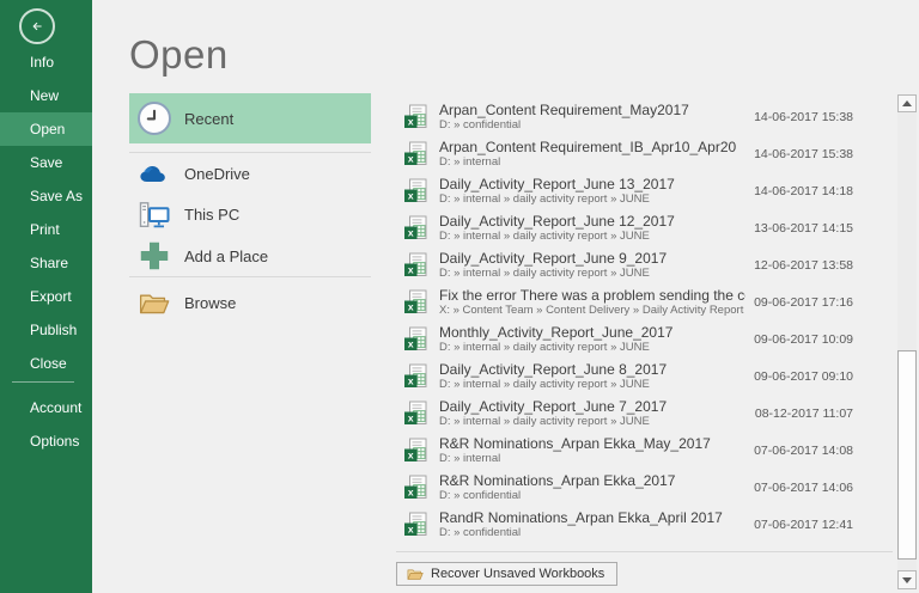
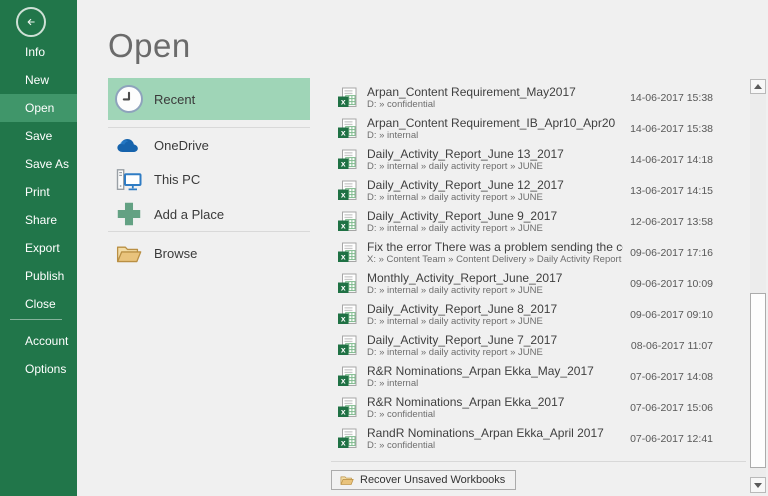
  Info
  New
  Open
  Save
  Save As
  Print
  Share
  Export
  Publish
  Close
  Account
  Options
  Open
  Recent
  OneDrive
  This PC
  Add a Place
  Browse
  Arpan_Content Requirement_May2017
  D: » confidential
  14-06-2017 15:38
  Arpan_Content Requirement_IB_Apr10_Apr20
  D: » internal
  14-06-2017 15:38
  Daily_Activity_Report_June 13_2017
  D: » internal » daily activity report » JUNE
  14-06-2017 14:18
  Daily_Activity_Report_June 12_2017
  D: » internal » daily activity report » JUNE
  13-06-2017 14:15
  Daily_Activity_Report_June 9_2017
  D: » internal » daily activity report » JUNE
  12-06-2017 13:58
  Fix the error There was a problem sending the c
  X: » Content Team » Content Delivery » Daily Activity Report
  09-06-2017 17:16
  Monthly_Activity_Report_June_2017
  D: » internal » daily activity report » JUNE
  09-06-2017 10:09
  Daily_Activity_Report_June 8_2017
  D: » internal » daily activity report » JUNE
  09-06-2017 09:10
  Daily_Activity_Report_June 7_2017
  D: » internal » daily activity report » JUNE
- 08-12-2017 11:07
+ 08-06-2017 11:07
  R&R Nominations_Arpan Ekka_May_2017
  D: » internal
  07-06-2017 14:08
  R&R Nominations_Arpan Ekka_2017
  D: » confidential
- 07-06-2017 14:06
+ 07-06-2017 15:06
  RandR Nominations_Arpan Ekka_April 2017
  D: » confidential
  07-06-2017 12:41
  Recover Unsaved Workbooks
